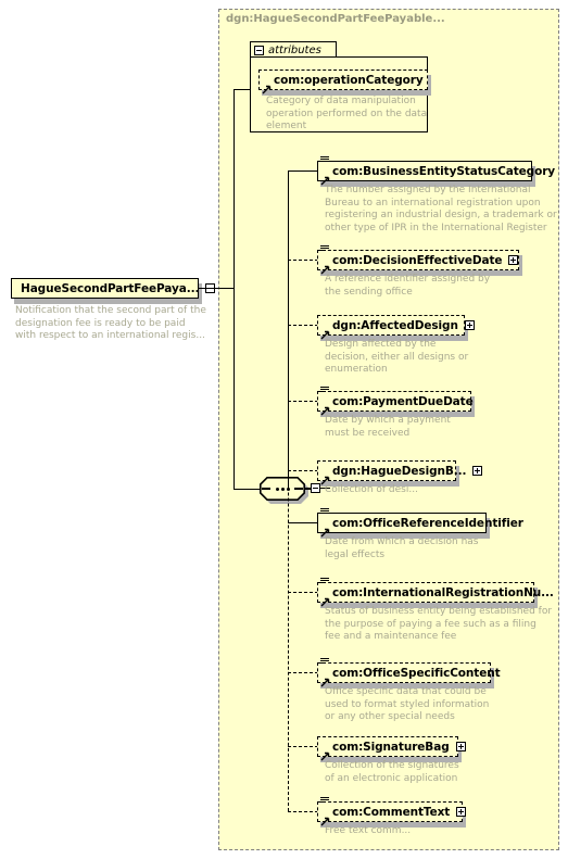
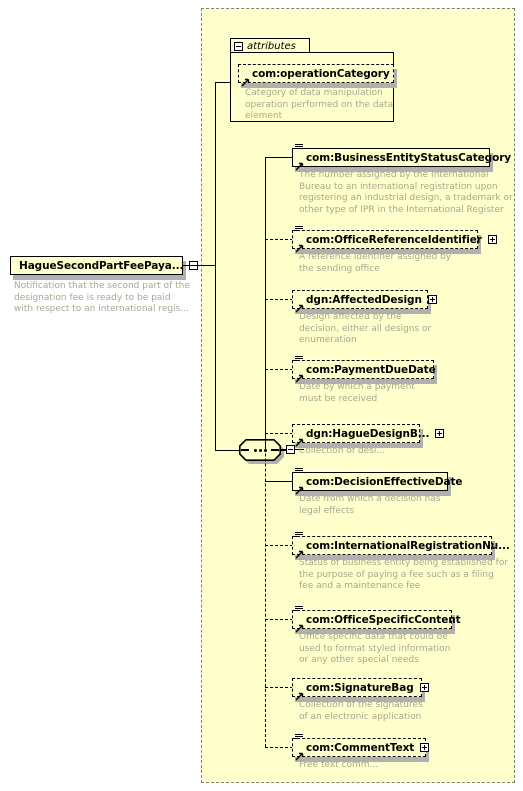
- dgn:HagueSecondPartFeePayable...
  HagueSecondPartFeePaya...
  Notification that the second part of the
  designation fee is ready to be paid
  with respect to an international regis...
  attributes
  com:operationCategory
  Category of data manipulation
  operation performed on the data
  element
  com:BusinessEntityStatusCategory
  The number assigned by the International
  Bureau to an international registration upon
  registering an industrial design, a trademark or
  other type of IPR in the International Register
- com:DecisionEffectiveDate
+ com:OfficeReferenceIdentifier
  A reference identifier assigned by
  the sending office
  dgn:AffectedDesign
  Design affected by the
  decision, either all designs or
  enumeration
  com:PaymentDueDate
  Date by which a payment
  must be received
  dgn:HagueDesignB...
  Collection of desi...
- com:OfficeReferenceIdentifier
+ com:DecisionEffectiveDate
  Date from which a decision has
  legal effects
  com:InternationalRegistrationNu...
  Status of business entity being established for
  the purpose of paying a fee such as a filing
  fee and a maintenance fee
  com:OfficeSpecificContent
  Office specific data that could be
  used to format styled information
  or any other special needs
  com:SignatureBag
  Collection of the signatures
  of an electronic application
  com:CommentText
  Free text comm...
